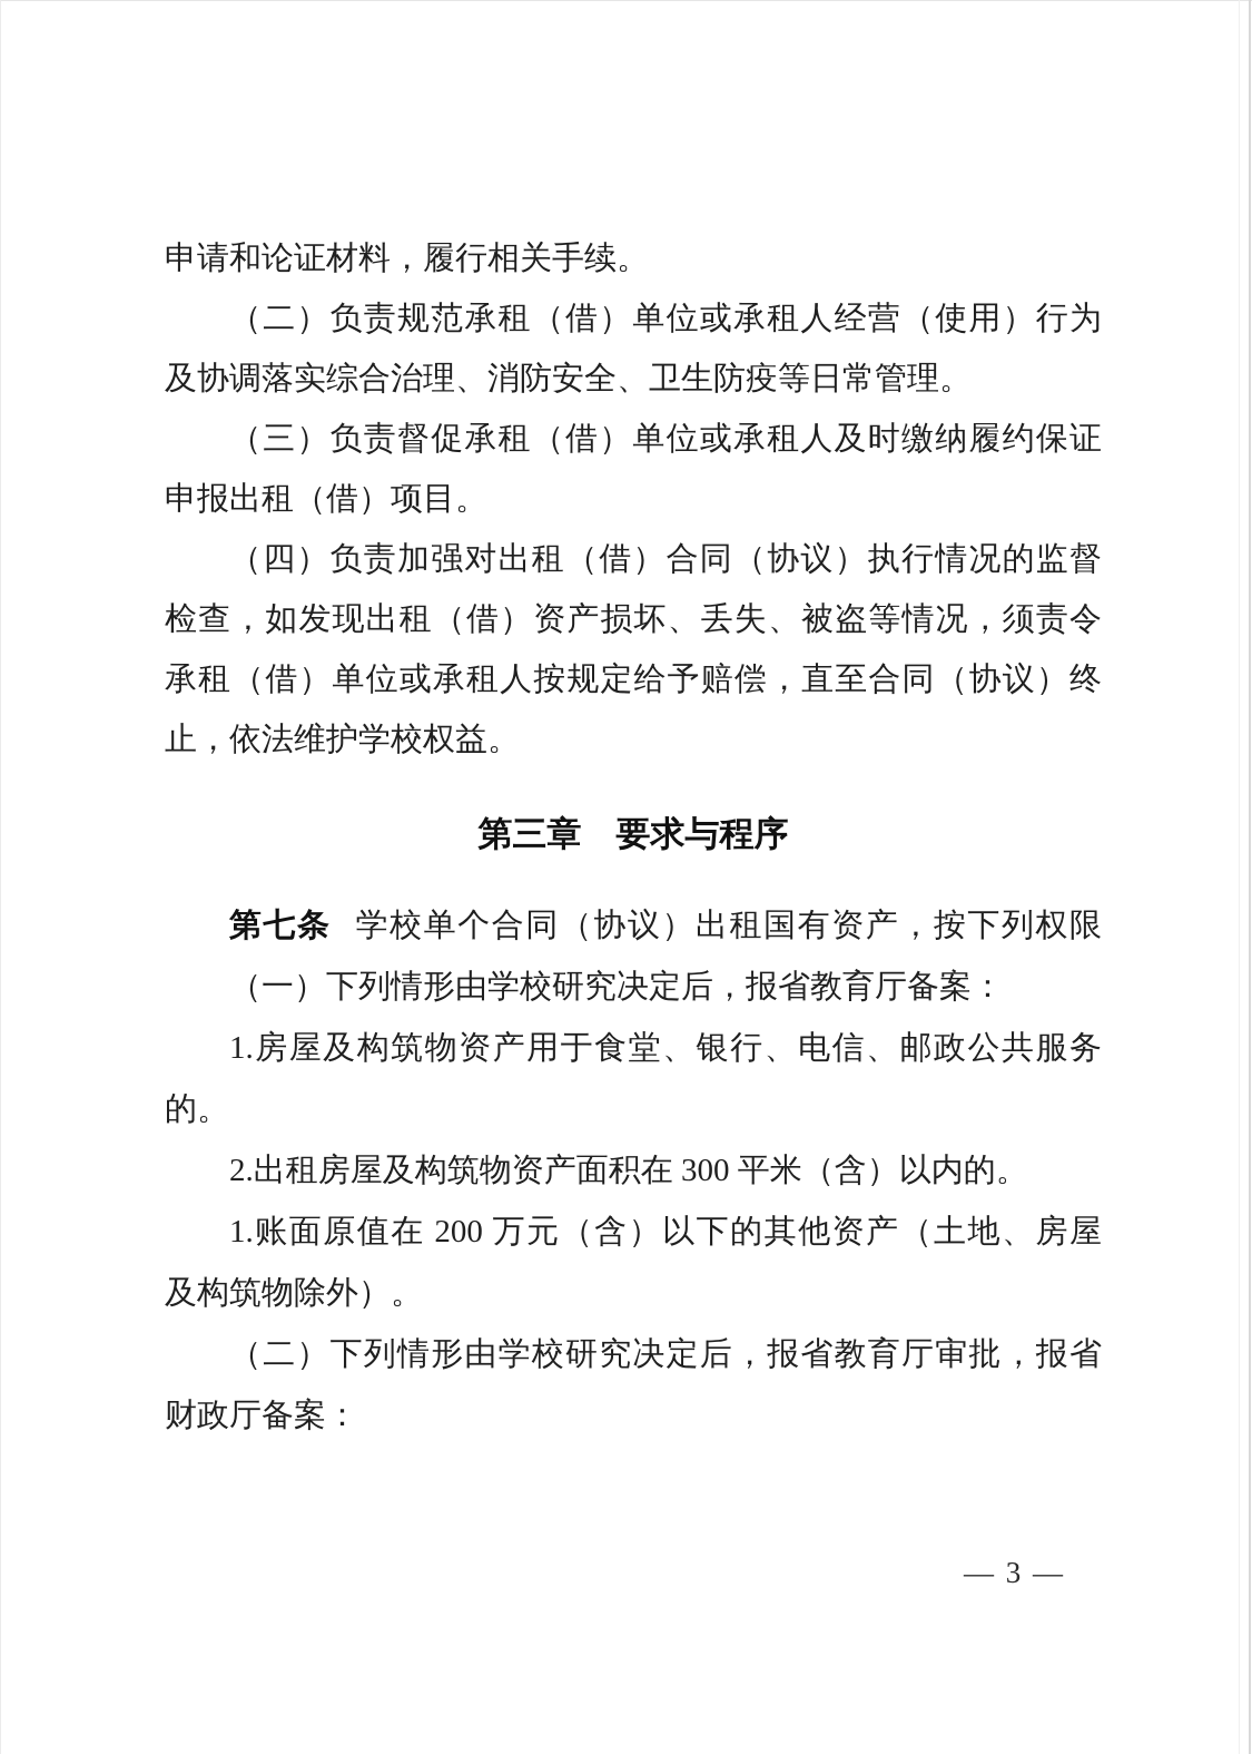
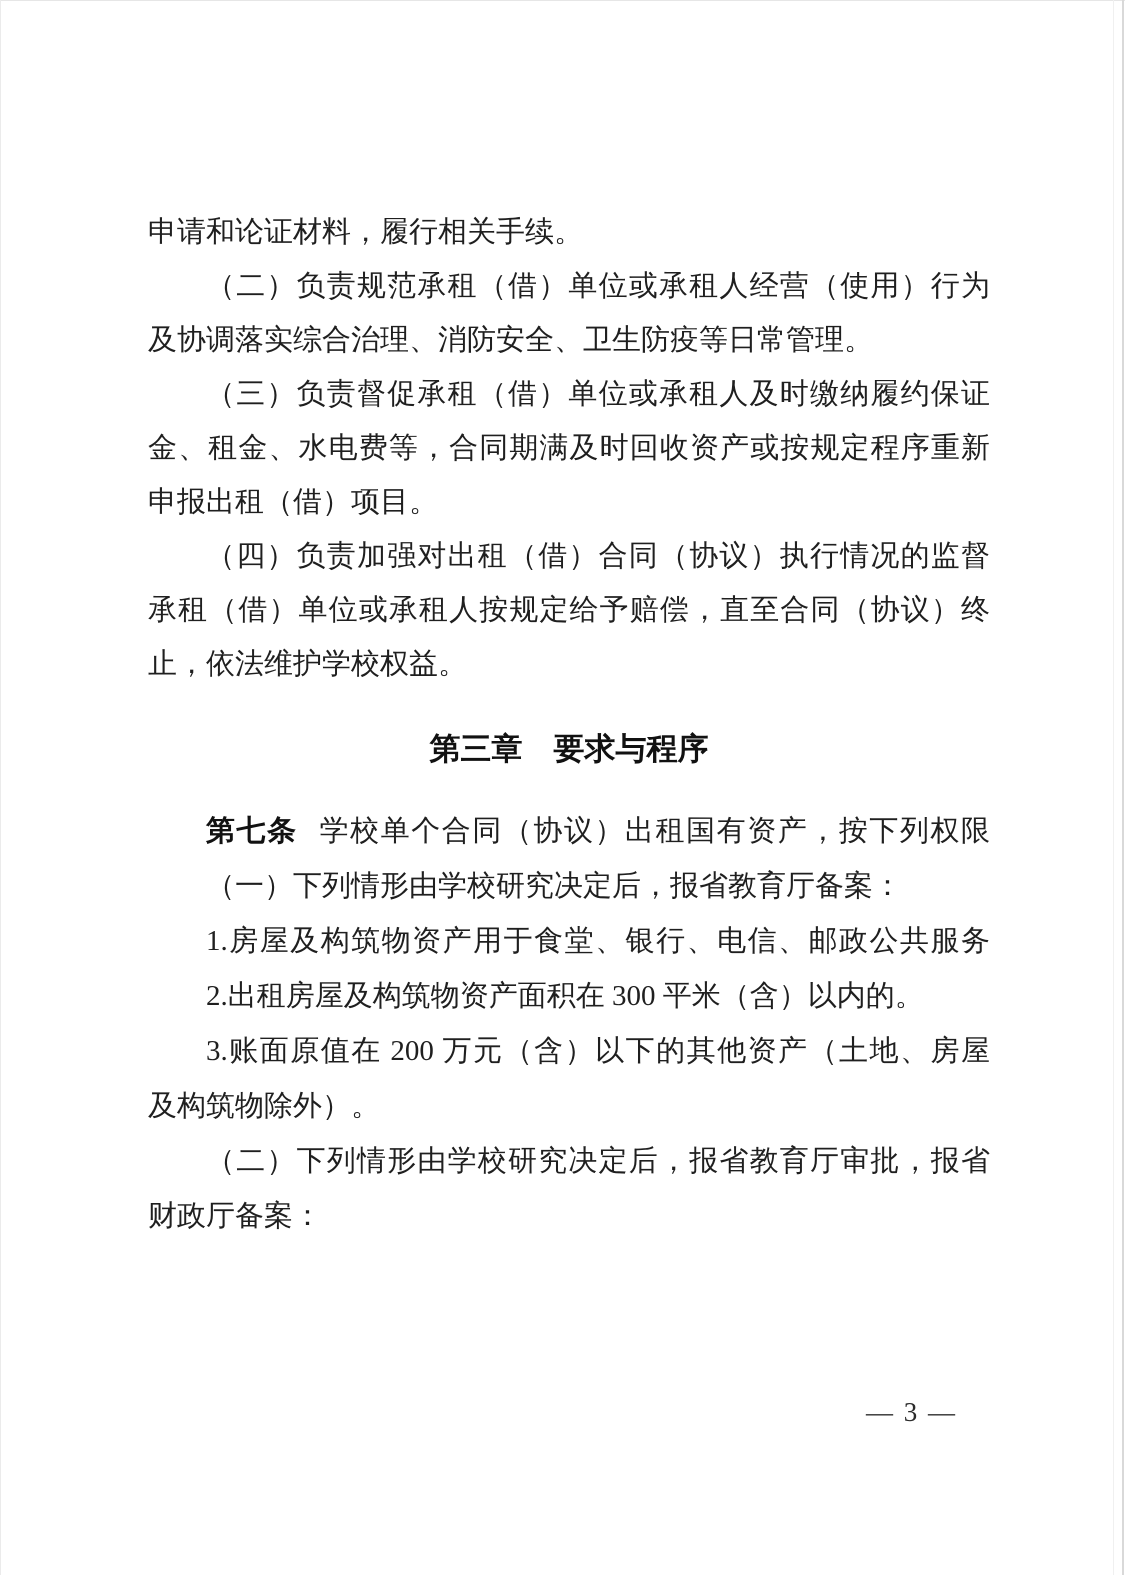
  申请和论证材料，履行相关手续。
  （二）负责规范承租（借）单位或承租人经营（使用）行为
  及协调落实综合治理、消防安全、卫生防疫等日常管理。
  （三）负责督促承租（借）单位或承租人及时缴纳履约保证
+ 金、租金、水电费等，合同期满及时回收资产或按规定程序重新
  申报出租（借）项目。
  （四）负责加强对出租（借）合同（协议）执行情况的监督
- 检查，如发现出租（借）资产损坏、丢失、被盗等情况，须责令
  承租（借）单位或承租人按规定给予赔偿，直至合同（协议）终
  止，依法维护学校权益。
  第三章 要求与程序
  第七条 学校单个合同（协议）出租国有资产，按下列权限
  （一）下列情形由学校研究决定后，报省教育厅备案：
  1.房屋及构筑物资产用于食堂、银行、电信、邮政公共服务
- 的。
  2.出租房屋及构筑物资产面积在 300 平米（含）以内的。
- 1.账面原值在 200 万元（含）以下的其他资产（土地、房屋
+ 3.账面原值在 200 万元（含）以下的其他资产（土地、房屋
  及构筑物除外）。
  （二）下列情形由学校研究决定后，报省教育厅审批，报省
  财政厅备案：
  — 3 —
